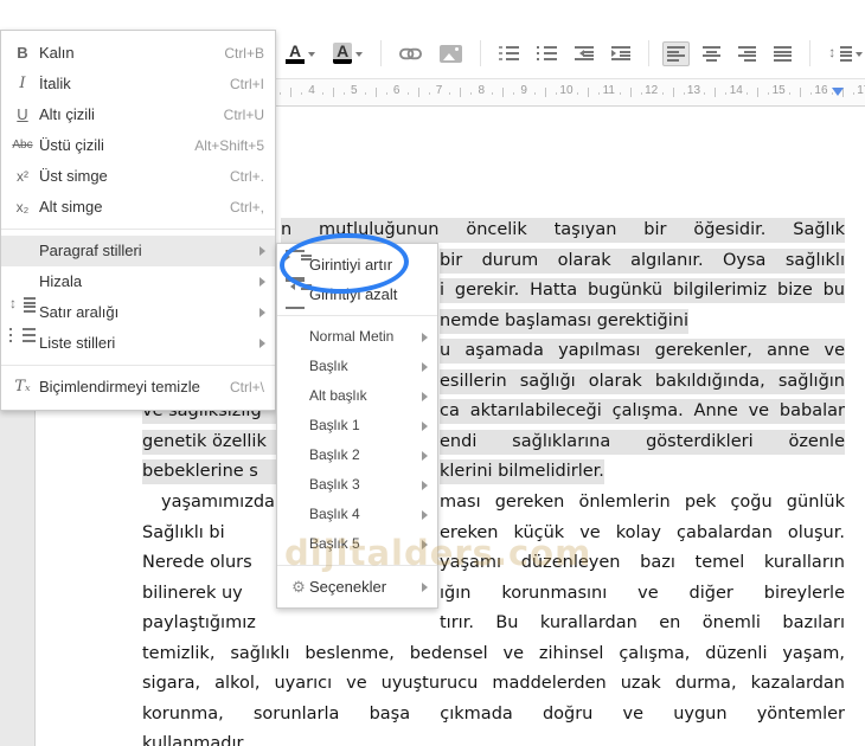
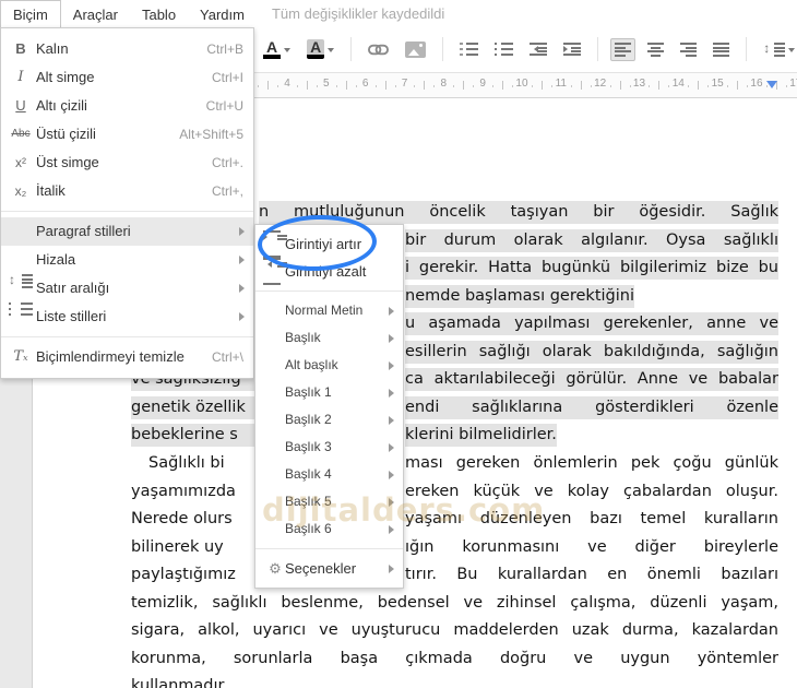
  n mutluluğunun öncelik taşıyan bir öğesidir. Sağlık
  bir durum olarak algılanır. Oysa sağlıklı
  i gerekir. Hatta bugünkü bilgilerimiz bize bu
  nemde başlaması gerektiğini
  u aşamada yapılması gerekenler, anne ve
  esillerin sağlığı olarak bakıldığında, sağlığın
  ve sağlıksızlığ
- ca aktarılabileceği çalışma. Anne ve babalar
+ ca aktarılabileceği görülür. Anne ve babalar
  genetik özellik
  endi sağlıklarına gösterdikleri özenle
  bebeklerine s
  klerini bilmelidirler.
- yaşamımızda
+ Sağlıklı bi
  ması gereken önlemlerin pek çoğu günlük
- Sağlıklı bi
+ yaşamımızda
  ereken küçük ve kolay çabalardan oluşur.
  Nerede olurs
  yaşamı düzenleyen bazı temel kuralların
  bilinerek uy
  ığın korunmasını ve diğer bireylerle
  paylaştığımız
  tırır. Bu kurallardan en önemli bazıları
  temizlik, sağlıklı beslenme, bedensel ve zihinsel çalışma, düzenli yaşam,
  sigara, alkol, uyarıcı ve uyuşturucu maddelerden uzak durma, kazalardan
  korunma, sorunlarla başa çıkmada doğru ve uygun yöntemler
  kullanmadır.
+ Biçim Araçlar Tablo Yardım Tüm değişiklikler kaydedildi
  A
  A
  4
  5
  6
  7
  8
  9
  10
  11
  12
  13
  14
  15
  16
  B
  Kalın
  Ctrl+B
  I
- İtalik
+ Alt simge
  Ctrl+I
  U
  Altı çizili
  Ctrl+U
  Abc
  Üstü çizili
  Alt+Shift+5
  x²
  Üst simge
  Ctrl+.
  x₂
- Alt simge
+ İtalik
  Ctrl+,
  Paragraf stilleri
  Hizala
  Satır aralığı
  Liste stilleri
  Tₓ
  Biçimlendirmeyi temizle
  Ctrl+\
  Girintiyi artır
  Girintiyi azalt
  Normal Metin
  Başlık
  Alt başlık
  Başlık 1
  Başlık 2
  Başlık 3
  Başlık 4
  Başlık 5
+ Başlık 6
  ⚙
  Seçenekler
  dijitalders.com
